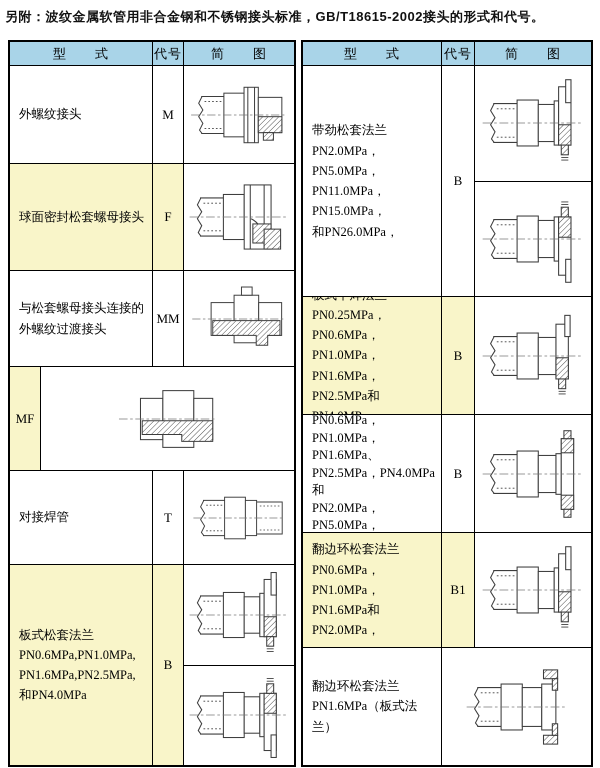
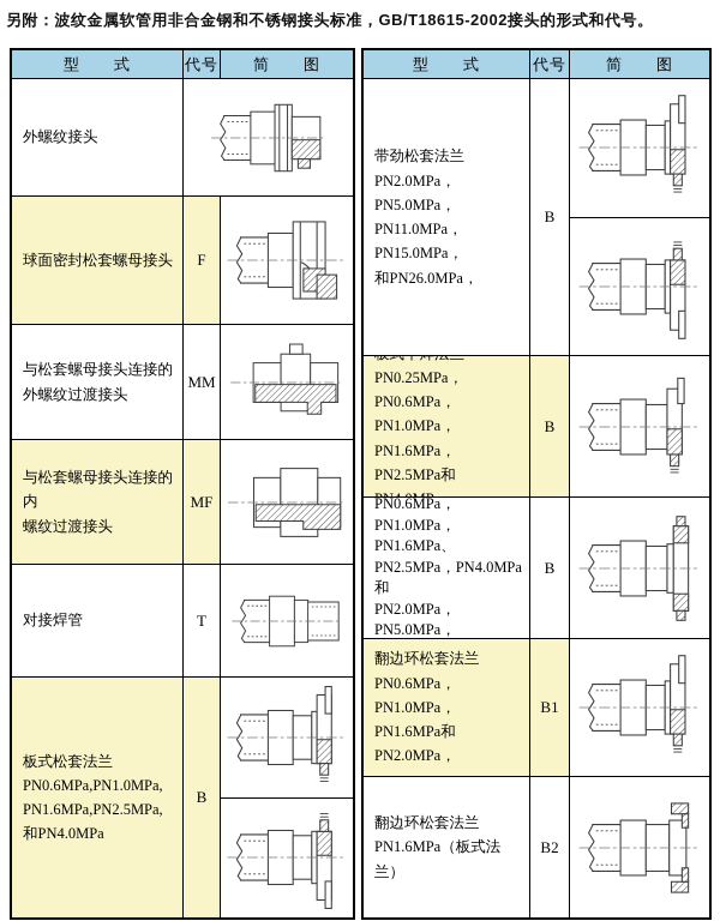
  另附：波纹金属软管用非合金钢和不锈钢接头标准，GB/T18615-2002接头的形式和代号。
  型 式
  代号
  简 图
  外螺纹接头
- M
  球面密封松套螺母接头
  F
  与松套螺母接头连接的
  外螺纹过渡接头
  MM
+ 与松套螺母接头连接的内
+ 螺纹过渡接头
  MF
  对接焊管
  T
  板式松套法兰
  PN0.6MPa,PN1.0MPa,
  PN1.6MPa,PN2.5MPa,
  和PN4.0MPa
  B
  型 式
  代号
  简 图
  带劲松套法兰
  PN2.0MPa，PN5.0MPa，
  PN11.0MPa，PN15.0MPa，
  和PN26.0MPa，
  B
  PN0.25MPa，PN0.6MPa，
  PN1.0MPa，PN1.6MPa，
  B
  PN1.0MPa，PN1.6MPa、
  PN2.5MPa，PN4.0MPa和
  PN2.0MPa，PN5.0MPa，
  B
  翻边环松套法兰
  PN0.6MPa，PN1.0MPa，
  PN1.6MPa和PN2.0MPa，
  B1
  翻边环松套法兰
  PN1.6MPa（板式法兰）
+ B2
